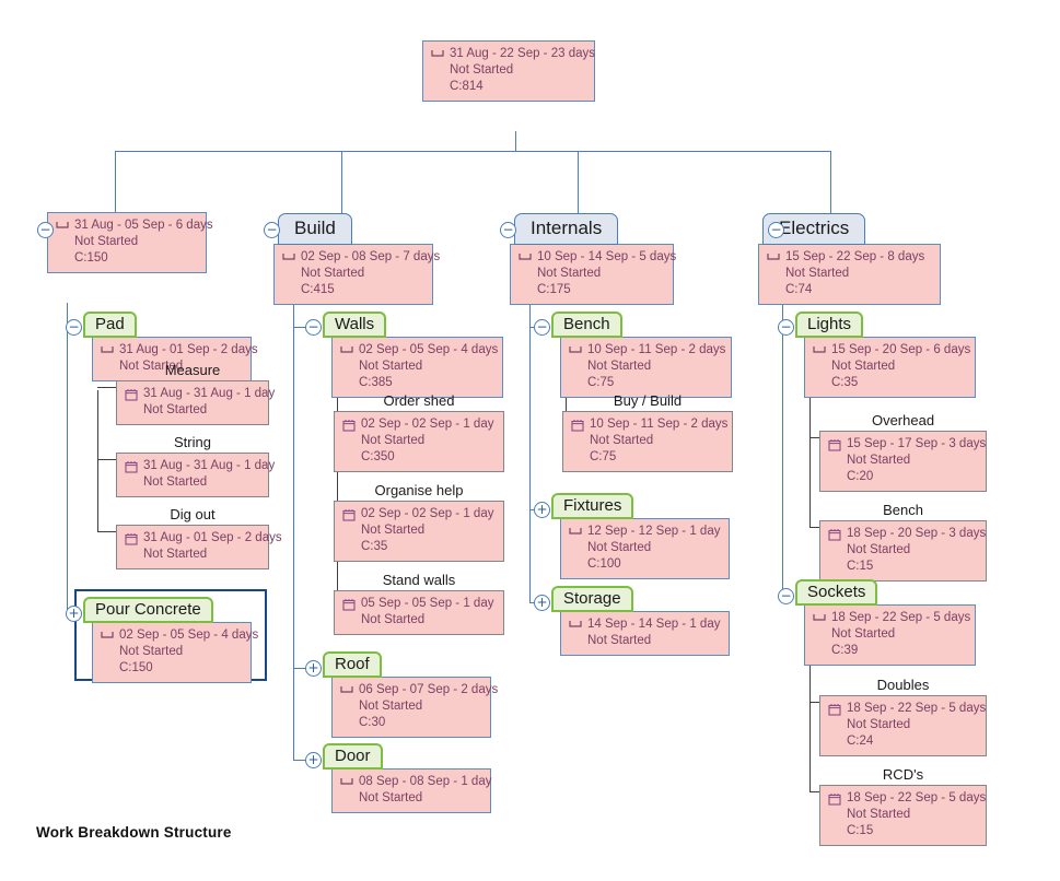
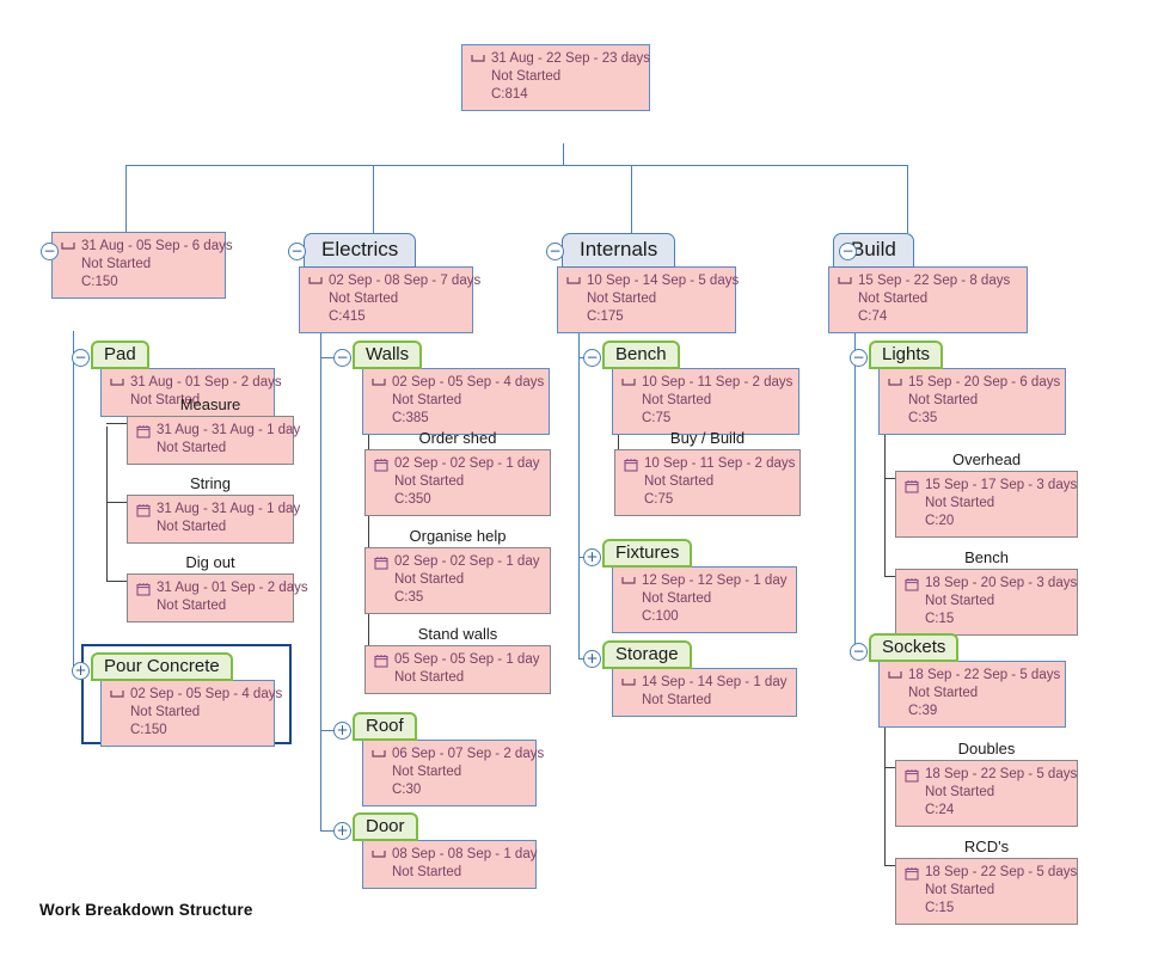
  31 Aug - 22 Sep - 23 days
  Not Started
  C:814
  31 Aug - 05 Sep - 6 days
  Not Started
  C:150
  −
  −
  Pad
  31 Aug - 01 Sep - 2 days
  Not Started
  Measure
  31 Aug - 31 Aug - 1 day
  Not Started
  String
  31 Aug - 31 Aug - 1 day
  Not Started
  Dig out
  31 Aug - 01 Sep - 2 days
  Not Started
  +
  Pour Concrete
  02 Sep - 05 Sep - 4 days
  Not Started
  C:150
- Build
+ Electrics
  02 Sep - 08 Sep - 7 days
  Not Started
  C:415
  −
  −
  Walls
  02 Sep - 05 Sep - 4 days
  Not Started
  C:385
  Order shed
  02 Sep - 02 Sep - 1 day
  Not Started
  C:350
  Organise help
  02 Sep - 02 Sep - 1 day
  Not Started
  C:35
  Stand walls
  05 Sep - 05 Sep - 1 day
  Not Started
  +
  Roof
  06 Sep - 07 Sep - 2 days
  Not Started
  C:30
  +
  Door
  08 Sep - 08 Sep - 1 day
  Not Started
  Internals
  10 Sep - 14 Sep - 5 days
  Not Started
  C:175
  −
  −
  Bench
  10 Sep - 11 Sep - 2 days
  Not Started
  C:75
  Buy / Build
  10 Sep - 11 Sep - 2 days
  Not Started
  C:75
  +
  Fixtures
  12 Sep - 12 Sep - 1 day
  Not Started
  C:100
  +
  Storage
  14 Sep - 14 Sep - 1 day
  Not Started
- Electrics
+ Build
  15 Sep - 22 Sep - 8 days
  Not Started
  C:74
  −
  −
  Lights
  15 Sep - 20 Sep - 6 days
  Not Started
  C:35
  Overhead
  15 Sep - 17 Sep - 3 days
  Not Started
  C:20
  Bench
  18 Sep - 20 Sep - 3 days
  Not Started
  C:15
  −
  Sockets
  18 Sep - 22 Sep - 5 days
  Not Started
  C:39
  Doubles
  18 Sep - 22 Sep - 5 days
  Not Started
  C:24
  RCD's
  18 Sep - 22 Sep - 5 days
  Not Started
  C:15
  Work Breakdown Structure
